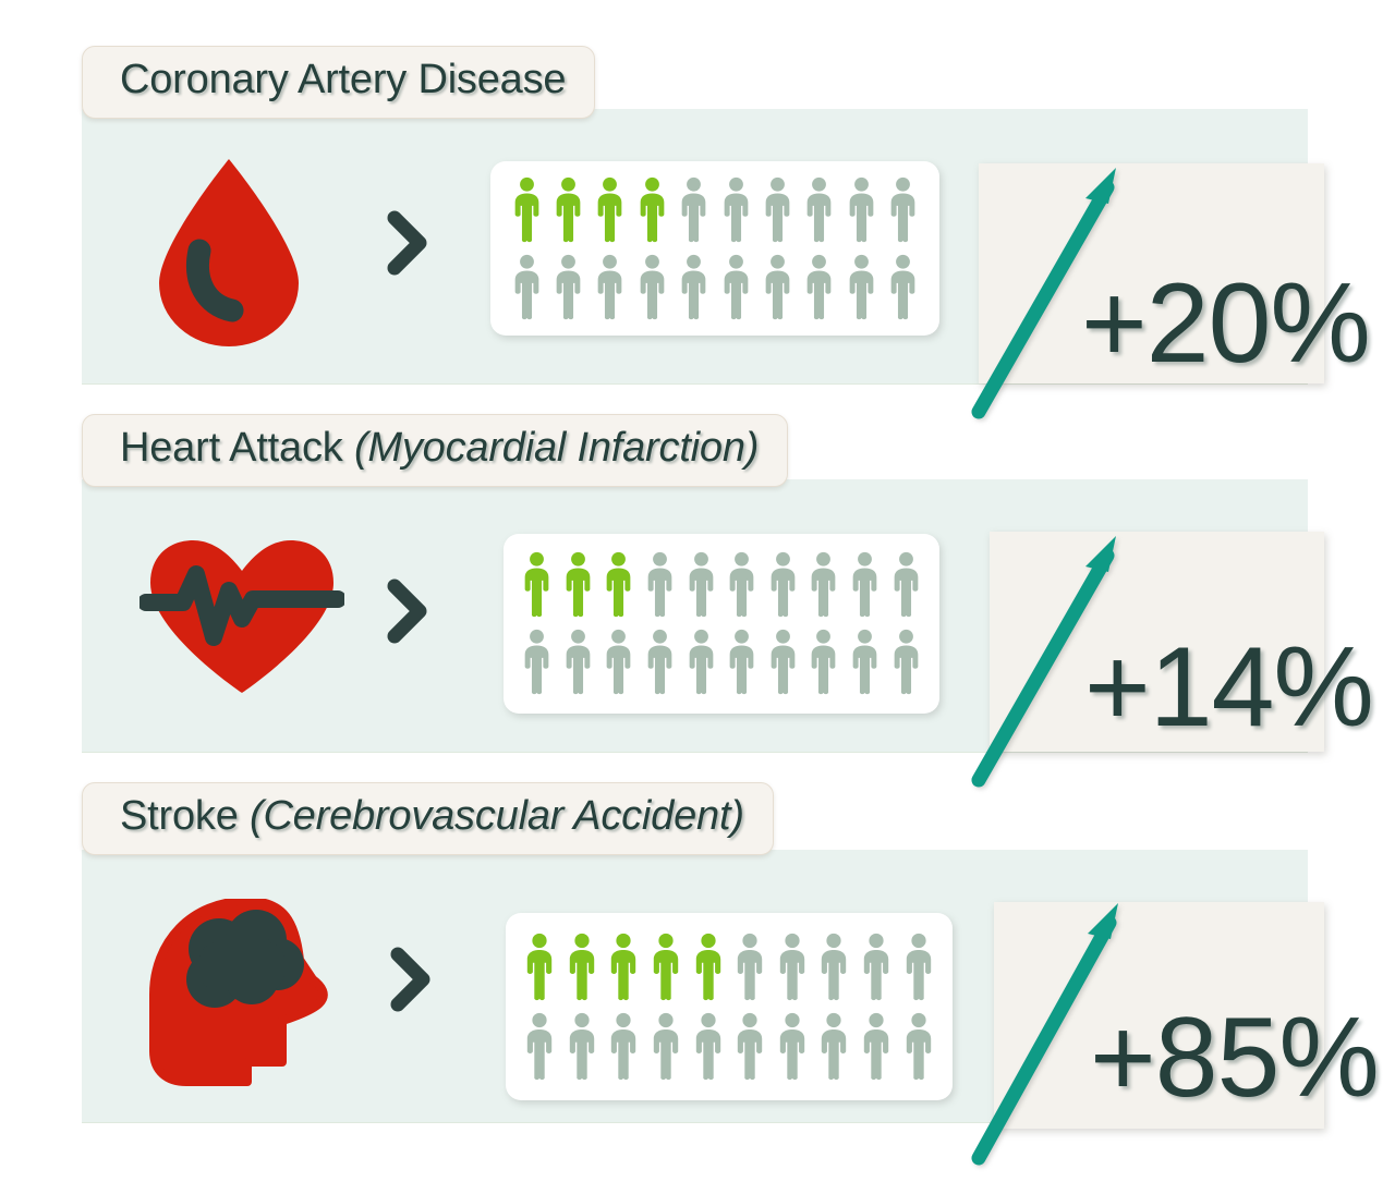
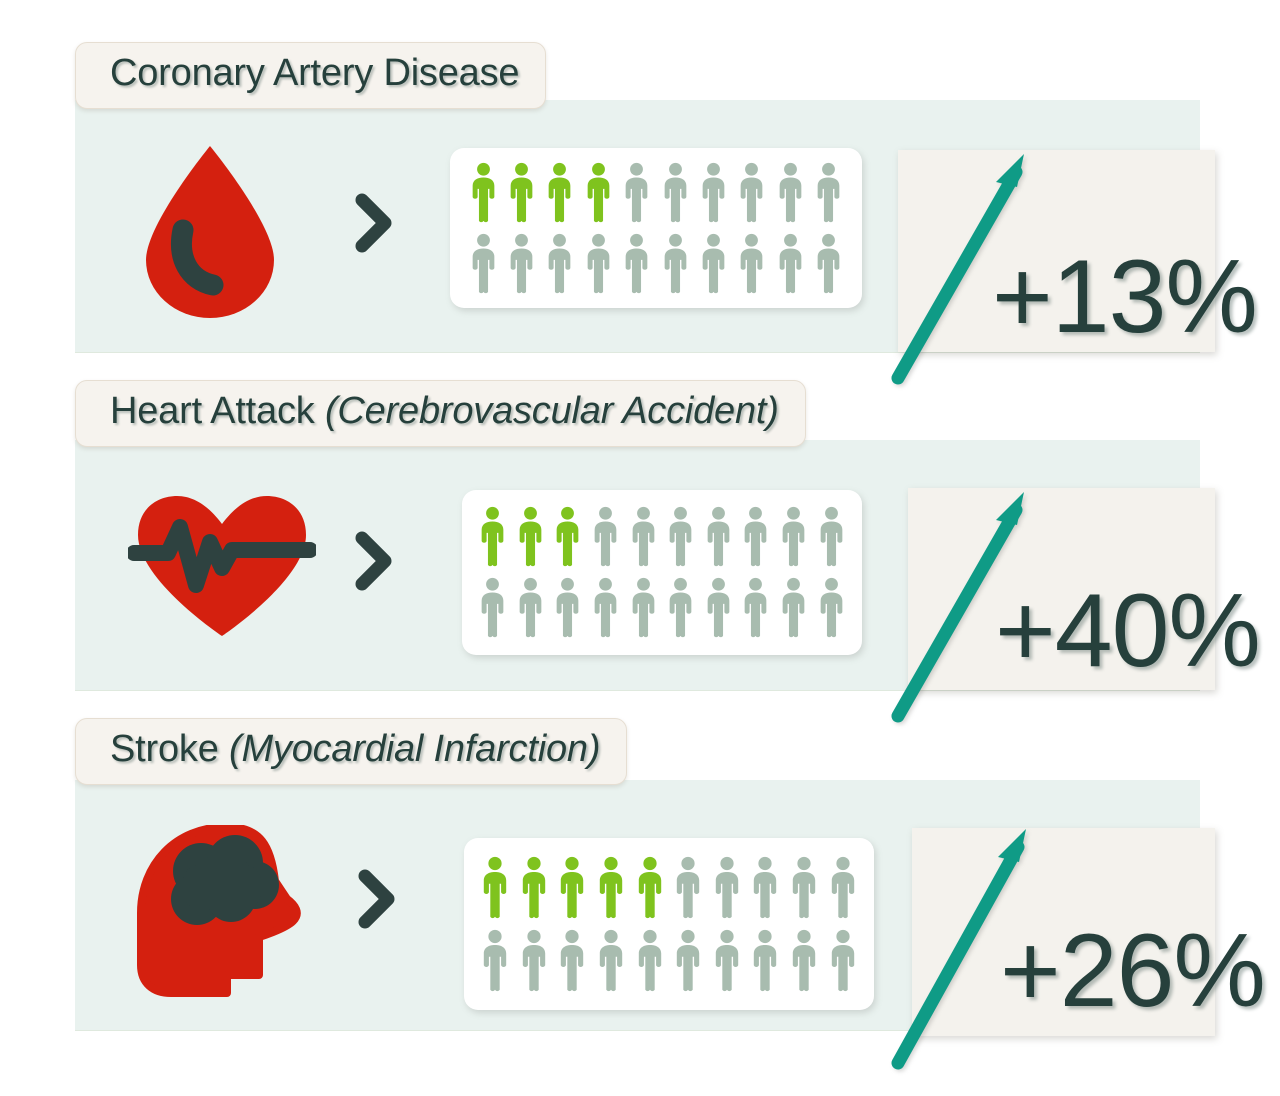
  Coronary Artery Disease
- +20%
+ +13%
- Heart Attack (Myocardial Infarction)
+ Heart Attack (Cerebrovascular Accident)
- +14%
+ +40%
- Stroke (Cerebrovascular Accident)
+ Stroke (Myocardial Infarction)
- +85%
+ +26%
